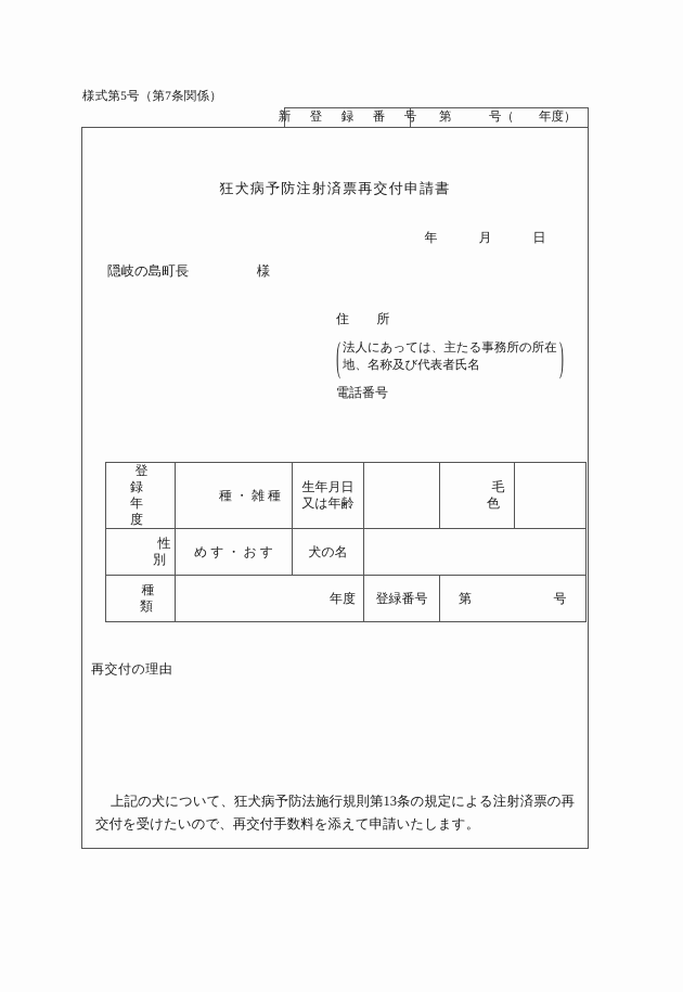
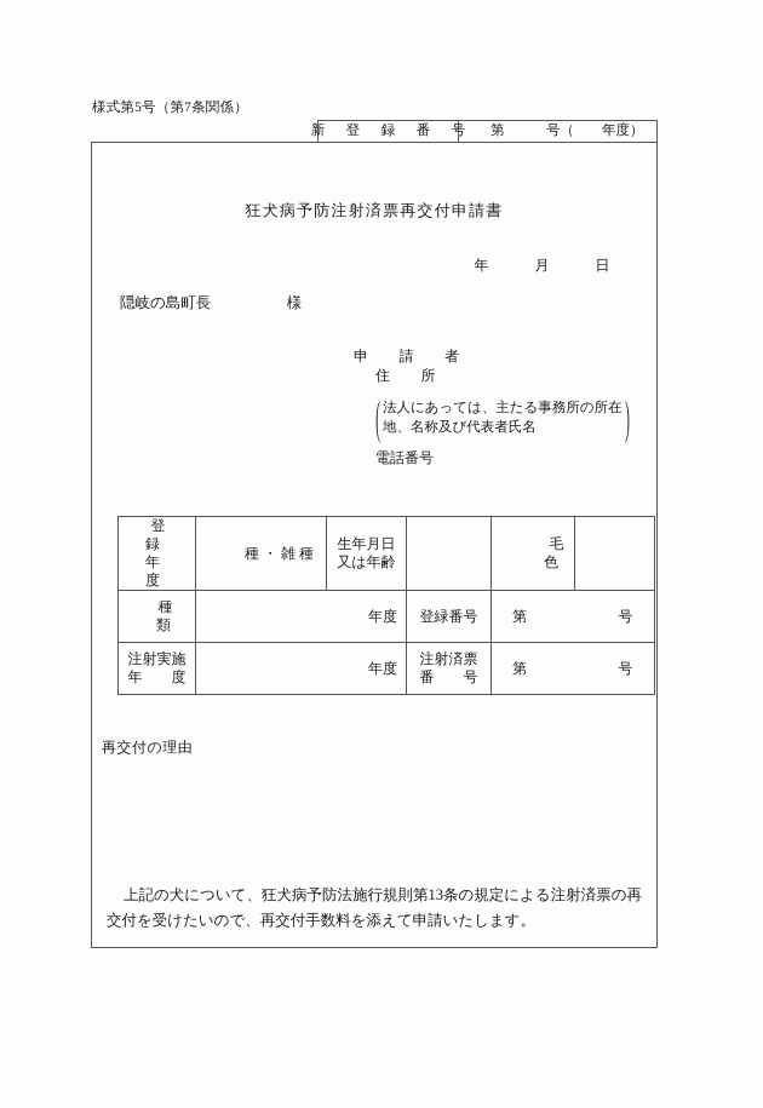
  様式第5号（第7条関係）
  新 登 録 番
  第 号（ 年度）
  狂犬病予防注射済票再交付申請書
  年 月 日
  隠岐の島町長 様
+ 申 請 者
  住 所
  (
  法人にあっては、主たる事務所の所在
  地、名称及び代表者氏名
  )
  電話番号
  登 録 年 度	種・雑種	生年月日 又は年齢		毛 色
- 性 別	めす・おす	犬の名
  種 類	年度	登緑番号	第 号
+ 注射実施 年 度	年度	注射済票 番 号	第 号
  再交付の理由
  上記の犬について、狂犬病予防法施行規則第13条の規定による注射済票の再交付を受けたいので、再交付手数料を添えて申請いたします。
